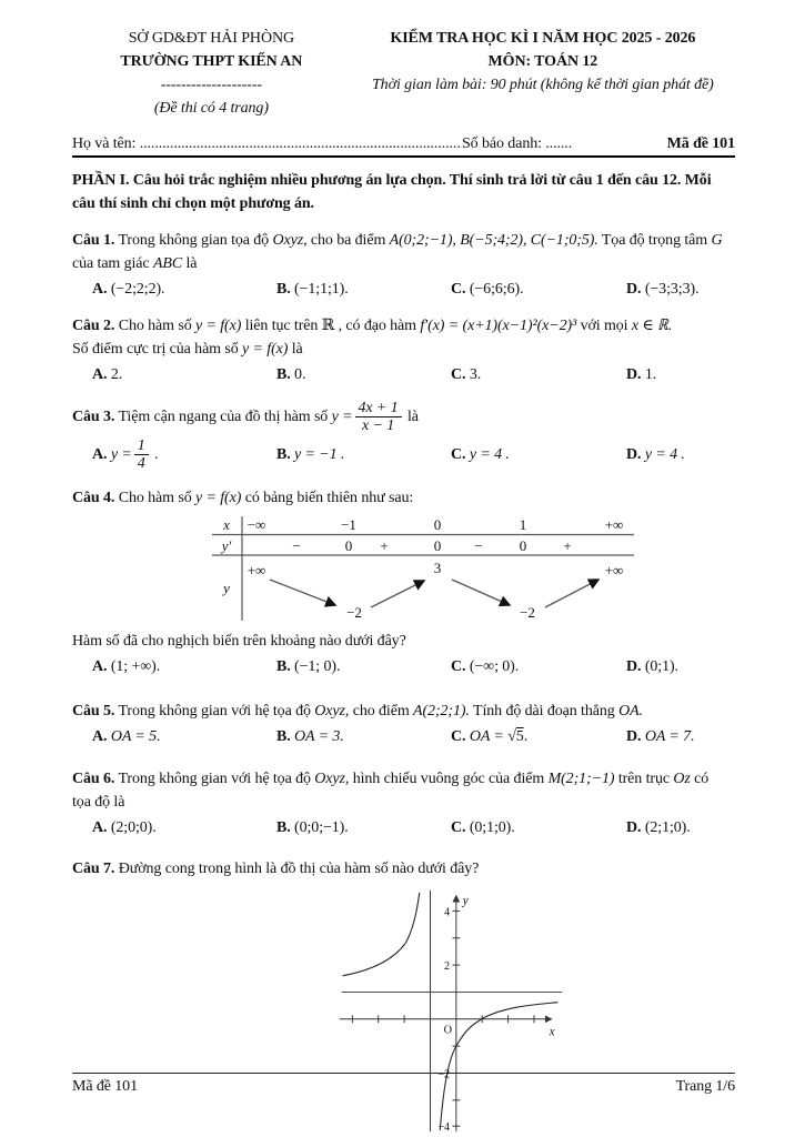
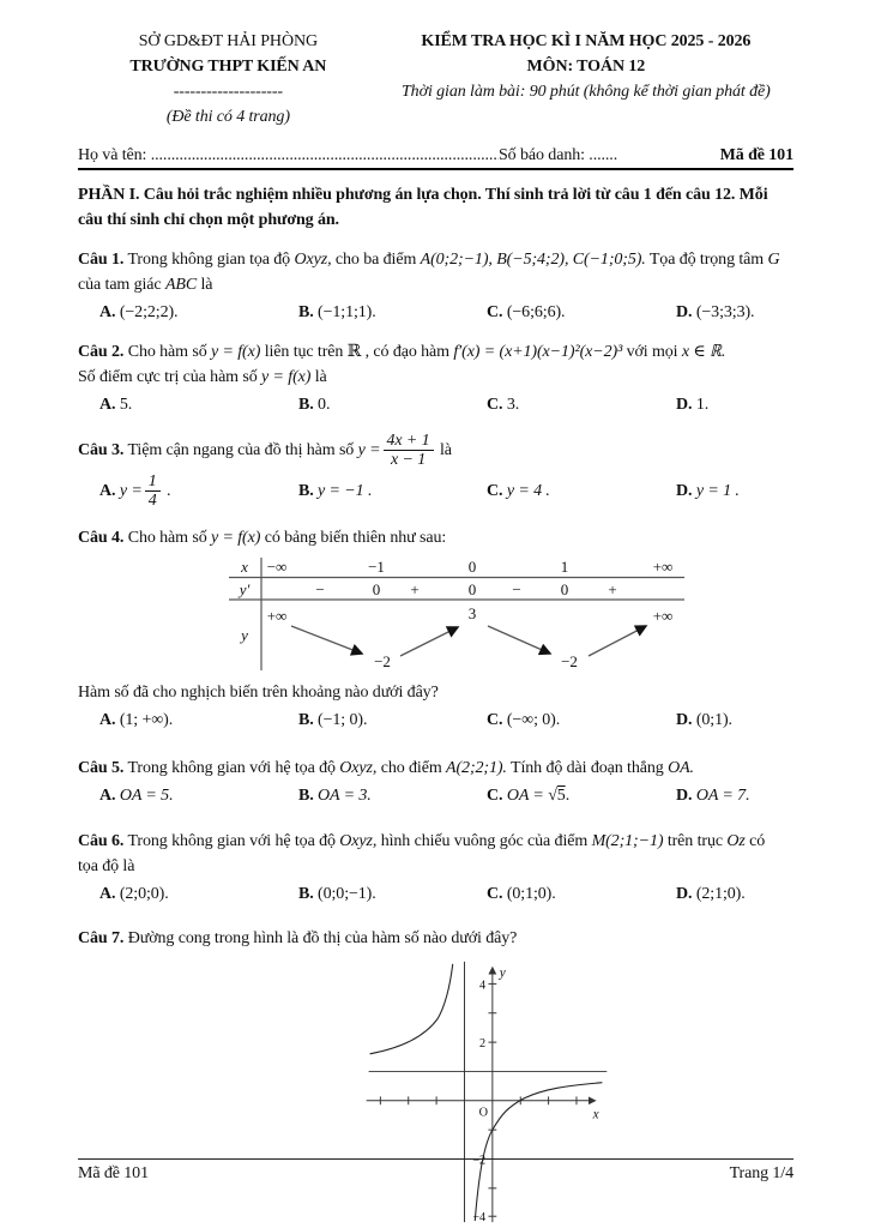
  SỞ GD&ĐT HẢI PHÒNG
  TRƯỜNG THPT KIẾN AN
  --------------------
  (Đề thi có 4 trang)
  KIỂM TRA HỌC KÌ I NĂM HỌC 2025 - 2026
  MÔN: TOÁN 12
  Thời gian làm bài: 90 phút (không kể thời gian phát đề)
  Họ và tên: .....................................................................................
  Số báo danh: .......
  Mã đề 101
  PHẦN I. Câu hỏi trắc nghiệm nhiều phương án lựa chọn. Thí sinh trả lời từ câu 1 đến câu 12. Mỗi câu thí sinh chỉ chọn một phương án.
  Câu 1. Trong không gian tọa độ Oxyz, cho ba điểm A(0;2;−1), B(−5;4;2), C(−1;0;5). Tọa độ trọng tâm G
  của tam giác ABC là
  A. (−2;2;2).
  B. (−1;1;1).
  C. (−6;6;6).
  D. (−3;3;3).
  Câu 2. Cho hàm số y = f(x) liên tục trên ℝ , có đạo hàm f′(x) = (x+1)(x−1)²(x−2)³ với mọi x ∈ ℝ.
  Số điểm cực trị của hàm số y = f(x) là
- A. 2.
+ A. 5.
  B. 0.
  C. 3.
  D. 1.
  Câu 3. Tiệm cận ngang của đồ thị hàm số y =
  4x + 1
  x − 1
  là
  A. y =
  1
  4
  .
  B. y = −1 .
  C. y = 4 .
- D. y = 4 .
+ D. y = 1 .
  Câu 4. Cho hàm số y = f(x) có bảng biến thiên như sau:
  x
  y′
  y
  −∞
  −1
  0
  1
  +∞
  −
  0
  +
  0
  −
  0
  +
  +∞
  3
  +∞
  −2
  −2
  Hàm số đã cho nghịch biến trên khoảng nào dưới đây?
  A. (1; +∞).
  B. (−1; 0).
  C. (−∞; 0).
  D. (0;1).
  Câu 5. Trong không gian với hệ tọa độ Oxyz, cho điểm A(2;2;1). Tính độ dài đoạn thẳng OA.
  A. OA = 5.
  B. OA = 3.
  C. OA = √5.
  D. OA = 7.
  Câu 6. Trong không gian với hệ tọa độ Oxyz, hình chiếu vuông góc của điểm M(2;1;−1) trên trục Oz có
  tọa độ là
  A. (2;0;0).
  B. (0;0;−1).
  C. (0;1;0).
  D. (2;1;0).
  Câu 7. Đường cong trong hình là đồ thị của hàm số nào dưới đây?
  y
  x
  O
  4
  2
  −2
  −4
  Mã đề 101
- Trang 1/6
+ Trang 1/4
